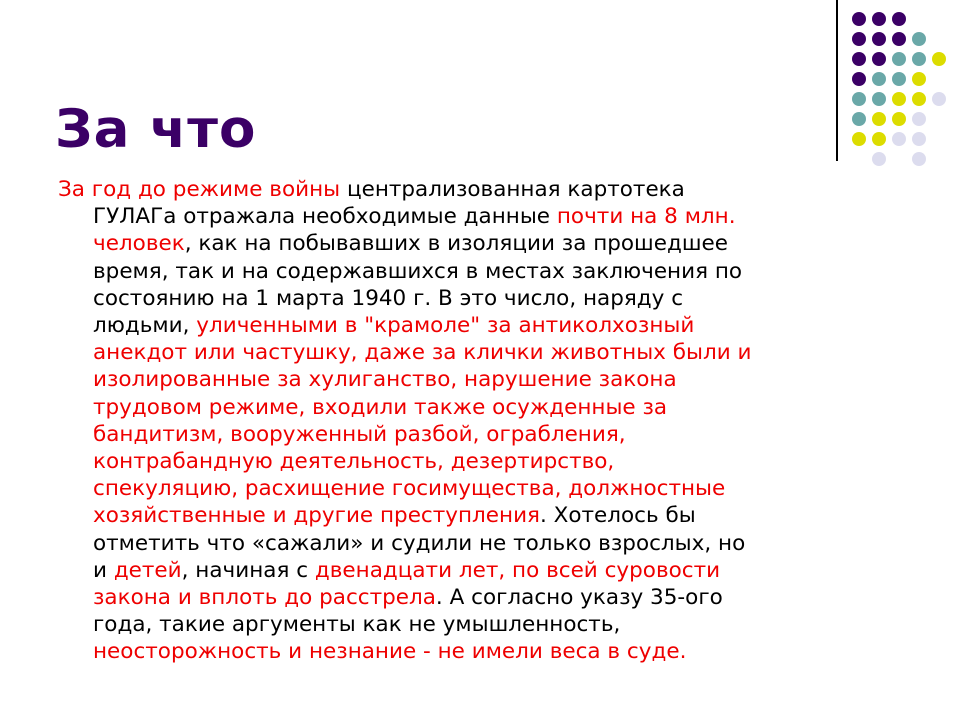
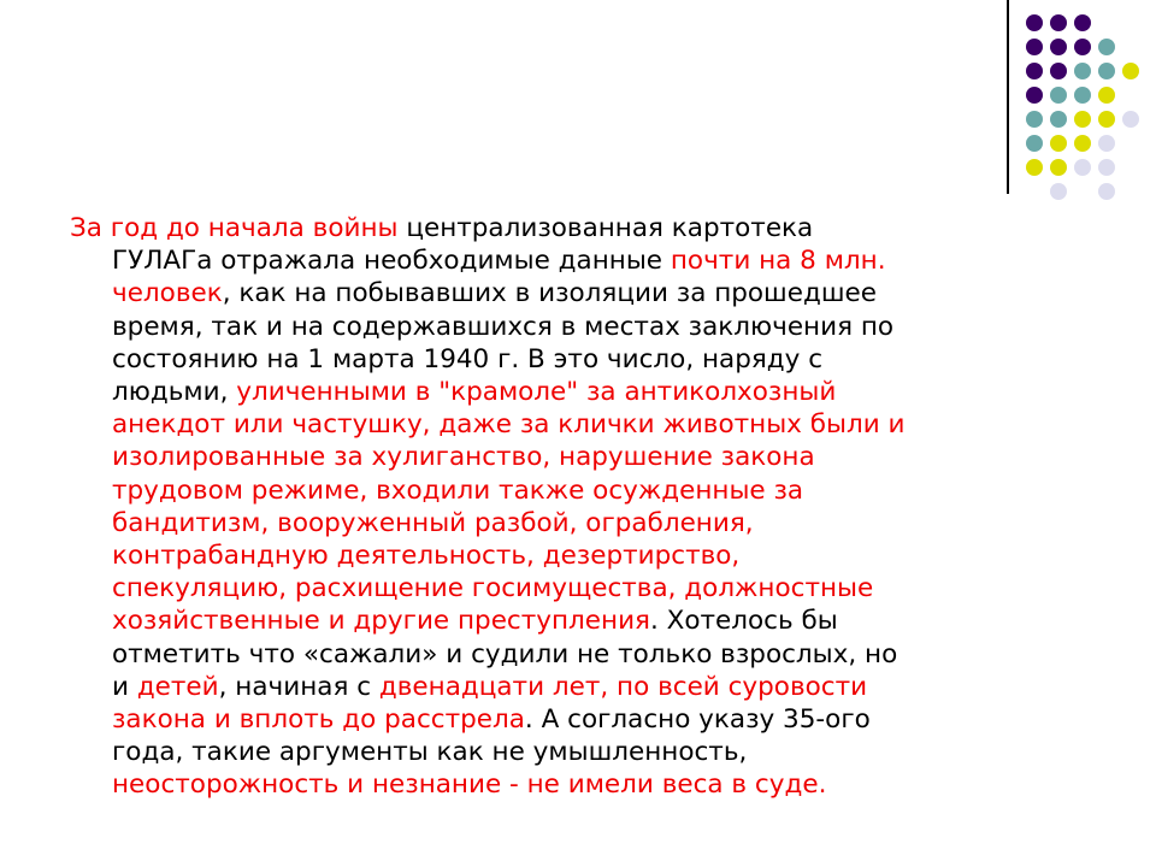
- За что
- За год до режиме войны централизованная картотека ГУЛАГа отражала необходимые данные почти на 8 млн. человек, как на побывавших в изоляции за прошедшее время, так и на содержавшихся в местах заключения по состоянию на 1 марта 1940 г. В это число, наряду с людьми, уличенными в "крамоле" за антиколхозный анекдот или частушку, даже за клички животных были и изолированные за хулиганство, нарушение закона трудовом режиме, входили также осужденные за бандитизм, вооруженный разбой, ограбления, контрабандную деятельность, дезертирство, спекуляцию, расхищение госимущества, должностные хозяйственные и другие преступления. Хотелось бы отметить что «сажали» и судили не только взрослых, но и детей, начиная с двенадцати лет, по всей суровости закона и вплоть до расстрела. А согласно указу 35-ого года, такие аргументы как не умышленность, неосторожность и незнание - не имели веса в суде.
+ За год до начала войны централизованная картотека ГУЛАГа отражала необходимые данные почти на 8 млн. человек, как на побывавших в изоляции за прошедшее время, так и на содержавшихся в местах заключения по состоянию на 1 марта 1940 г. В это число, наряду с людьми, уличенными в "крамоле" за антиколхозный анекдот или частушку, даже за клички животных были и изолированные за хулиганство, нарушение закона трудовом режиме, входили также осужденные за бандитизм, вооруженный разбой, ограбления, контрабандную деятельность, дезертирство, спекуляцию, расхищение госимущества, должностные хозяйственные и другие преступления. Хотелось бы отметить что «сажали» и судили не только взрослых, но и детей, начиная с двенадцати лет, по всей суровости закона и вплоть до расстрела. А согласно указу 35-ого года, такие аргументы как не умышленность, неосторожность и незнание - не имели веса в суде.
